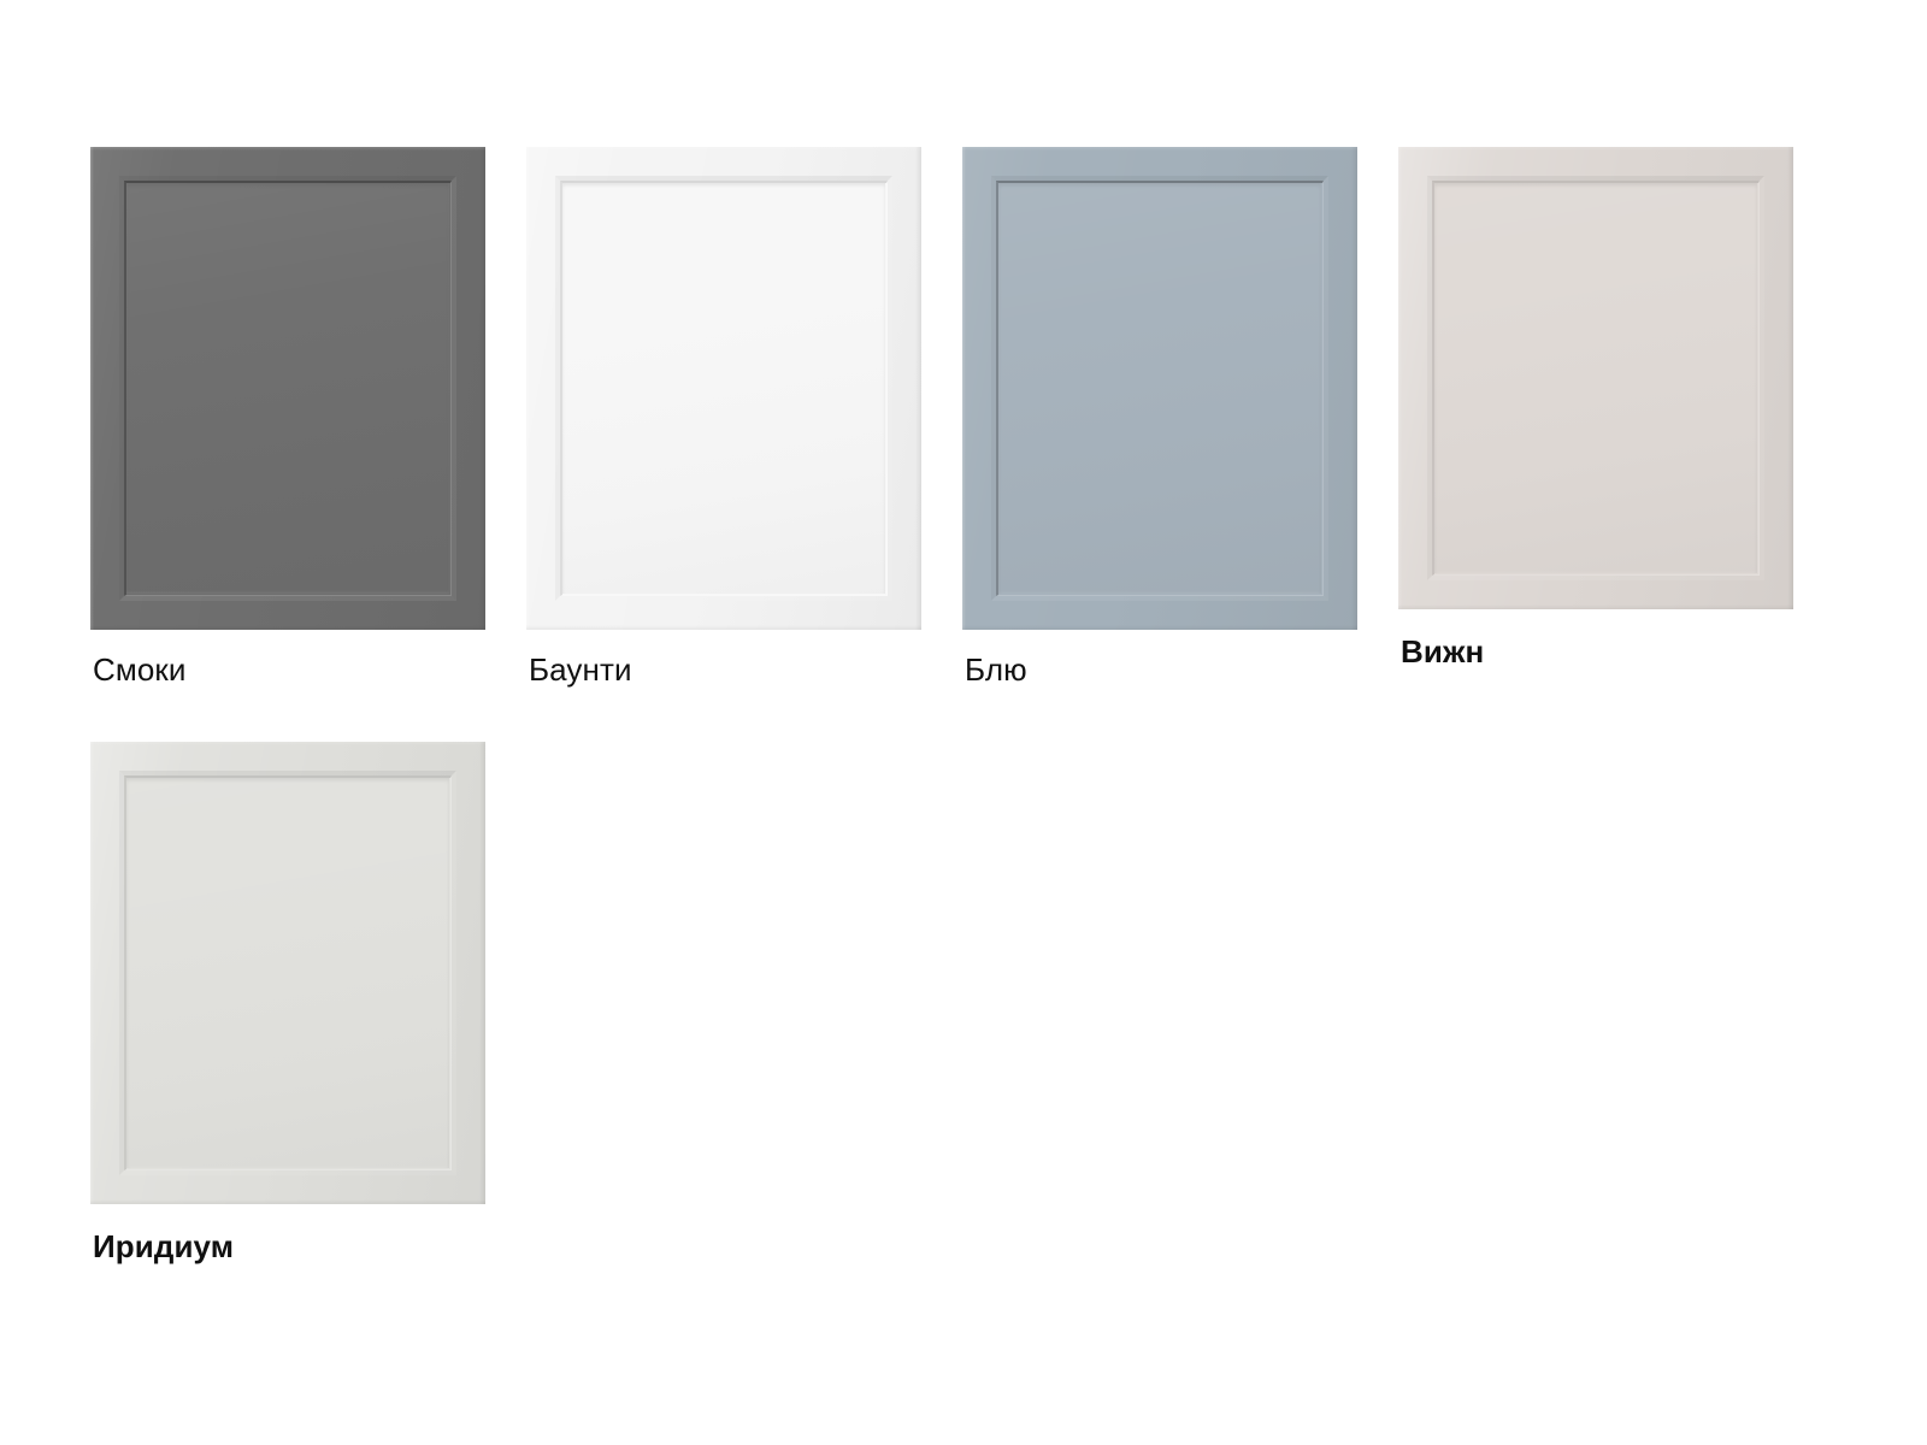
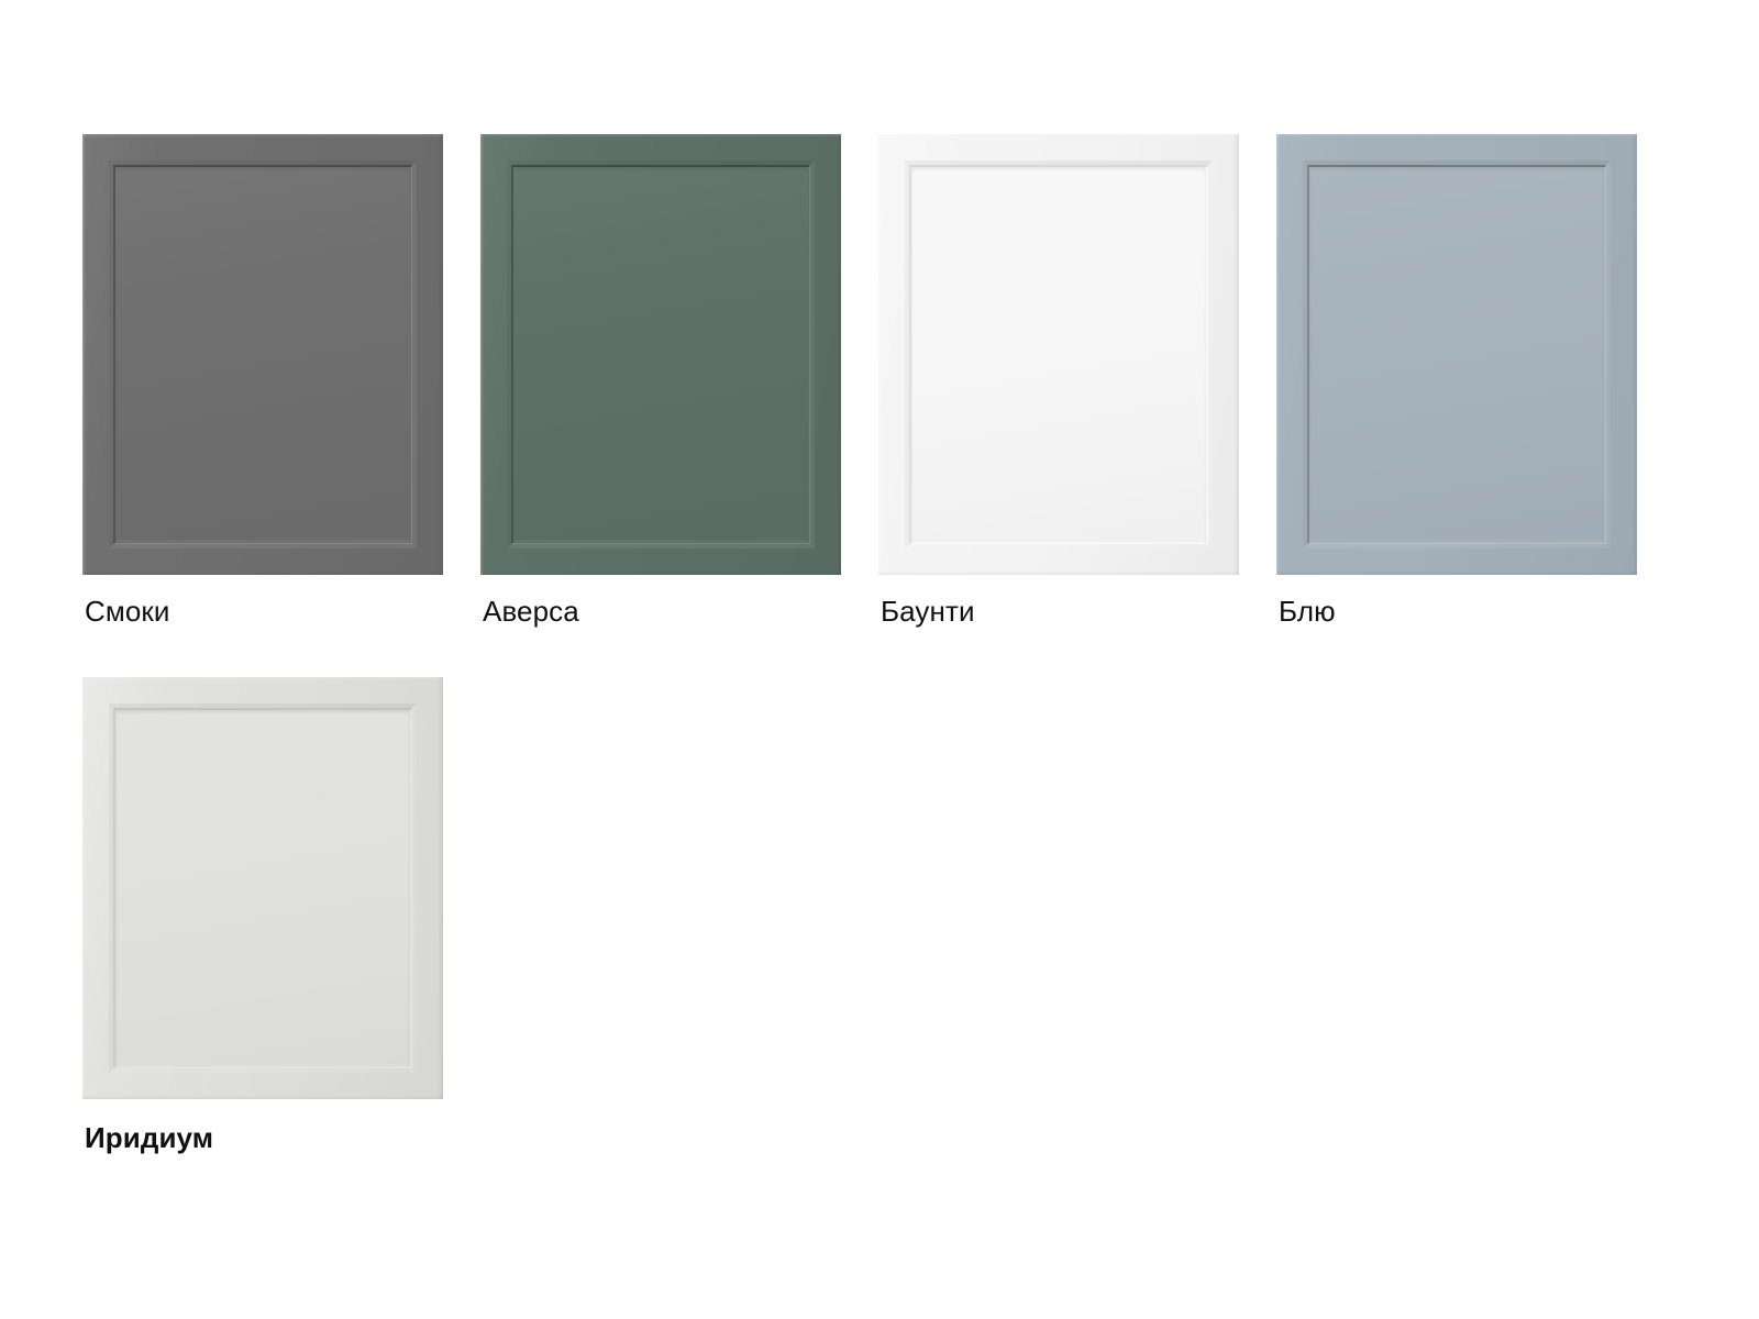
  Смоки
+ Аверса
  Баунти
  Блю
- Вижн
  Иридиум
